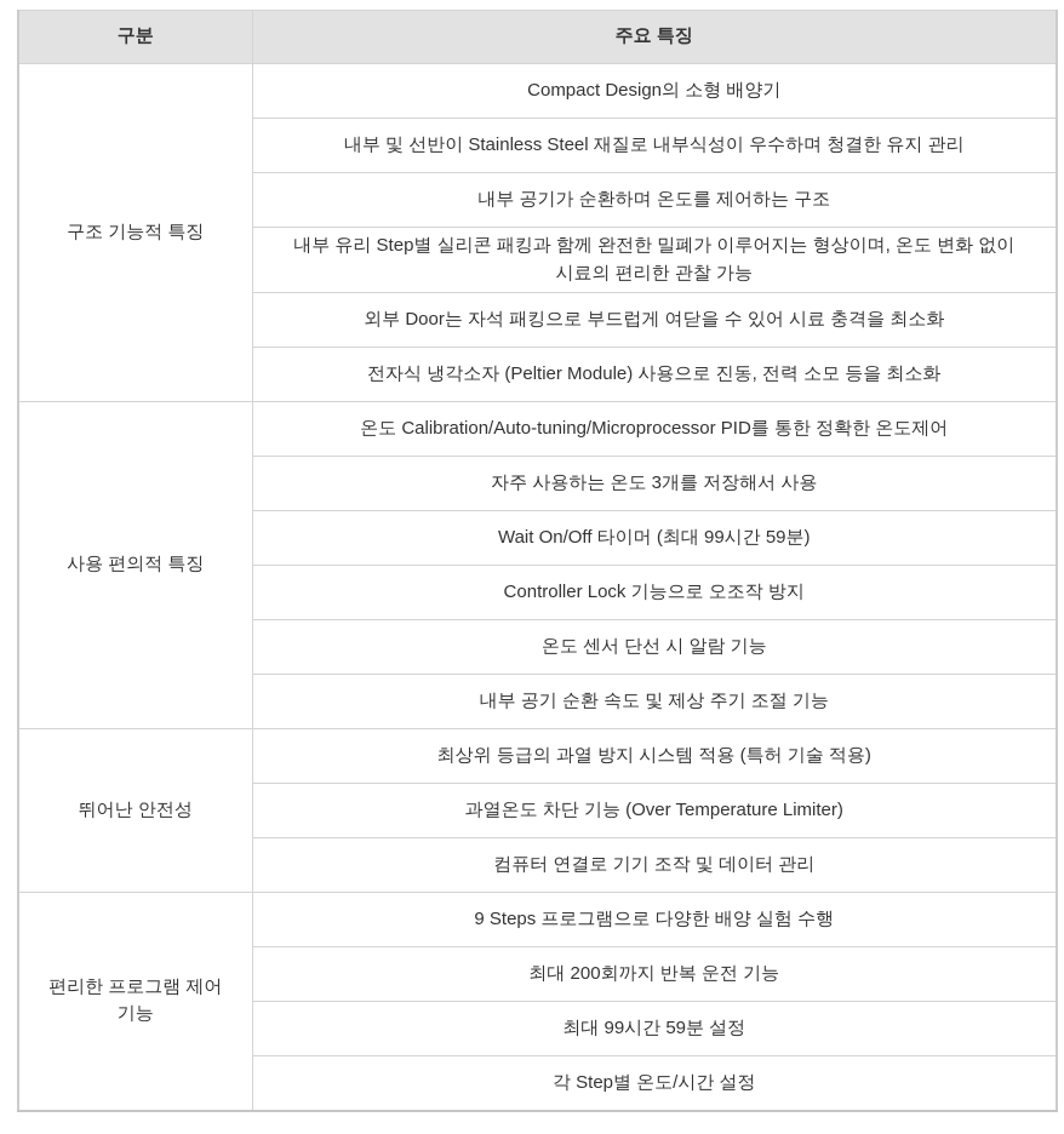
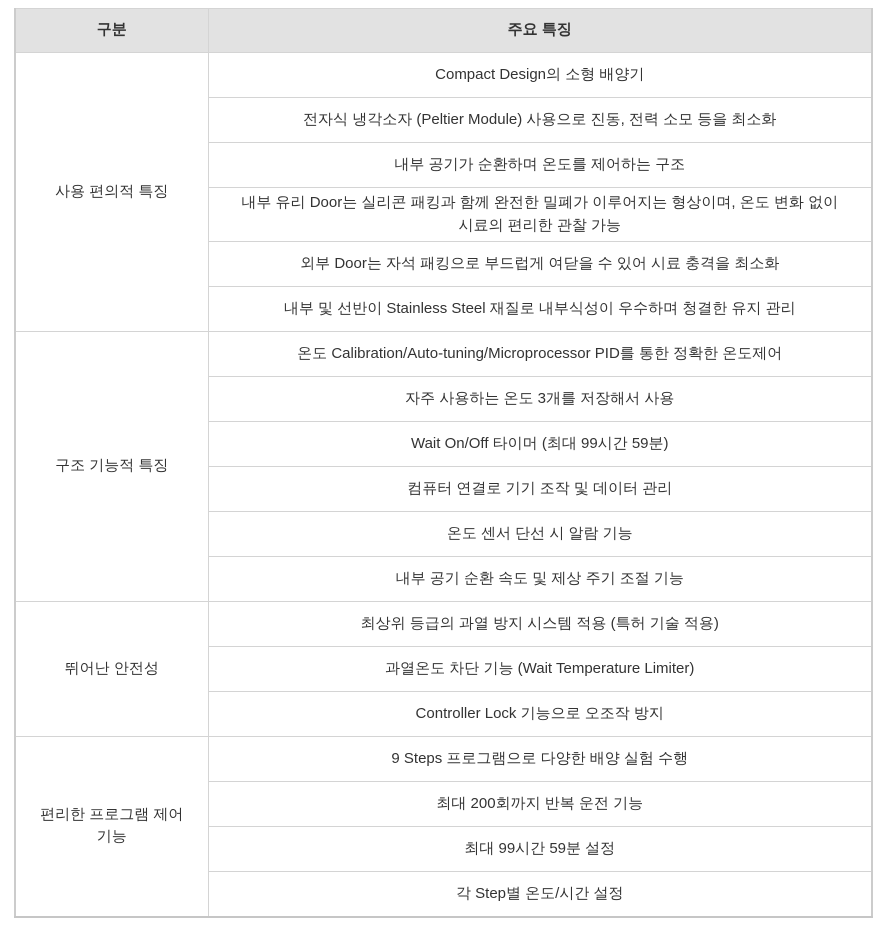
  구분	주요 특징
- 구조 기능적 특징	Compact Design의 소형 배양기
+ 사용 편의적 특징	Compact Design의 소형 배양기
- 내부 및 선반이 Stainless Steel 재질로 내부식성이 우수하며 청결한 유지 관리
+ 전자식 냉각소자 (Peltier Module) 사용으로 진동, 전력 소모 등을 최소화
  내부 공기가 순환하며 온도를 제어하는 구조
- 내부 유리 Step별 실리콘 패킹과 함께 완전한 밀폐가 이루어지는 형상이며, 온도 변화 없이 시료의 편리한 관찰 가능
+ 내부 유리 Door는 실리콘 패킹과 함께 완전한 밀폐가 이루어지는 형상이며, 온도 변화 없이 시료의 편리한 관찰 가능
  외부 Door는 자석 패킹으로 부드럽게 여닫을 수 있어 시료 충격을 최소화
- 전자식 냉각소자 (Peltier Module) 사용으로 진동, 전력 소모 등을 최소화
+ 내부 및 선반이 Stainless Steel 재질로 내부식성이 우수하며 청결한 유지 관리
- 사용 편의적 특징	온도 Calibration/Auto-tuning/Microprocessor PID를 통한 정확한 온도제어
+ 구조 기능적 특징	온도 Calibration/Auto-tuning/Microprocessor PID를 통한 정확한 온도제어
  자주 사용하는 온도 3개를 저장해서 사용
  Wait On/Off 타이머 (최대 99시간 59분)
- Controller Lock 기능으로 오조작 방지
+ 컴퓨터 연결로 기기 조작 및 데이터 관리
  온도 센서 단선 시 알람 기능
  내부 공기 순환 속도 및 제상 주기 조절 기능
  뛰어난 안전성	최상위 등급의 과열 방지 시스템 적용 (특허 기술 적용)
- 과열온도 차단 기능 (Over Temperature Limiter)
+ 과열온도 차단 기능 (Wait Temperature Limiter)
- 컴퓨터 연결로 기기 조작 및 데이터 관리
+ Controller Lock 기능으로 오조작 방지
  편리한 프로그램 제어 기능	9 Steps 프로그램으로 다양한 배양 실험 수행
  최대 200회까지 반복 운전 기능
  최대 99시간 59분 설정
  각 Step별 온도/시간 설정
